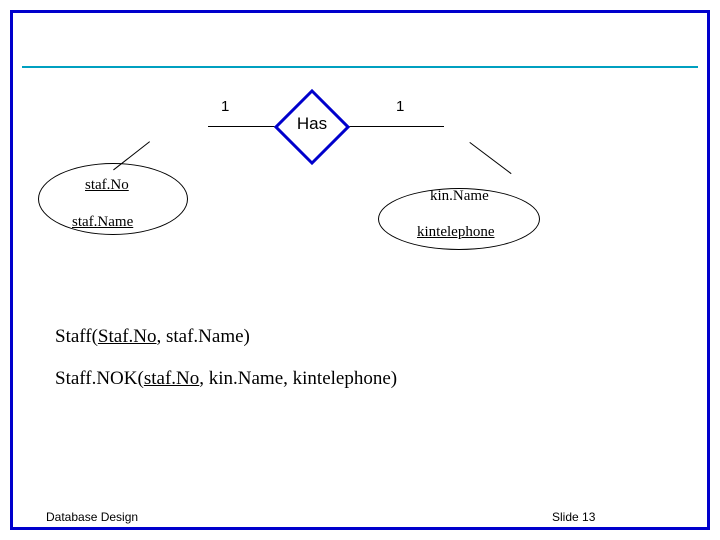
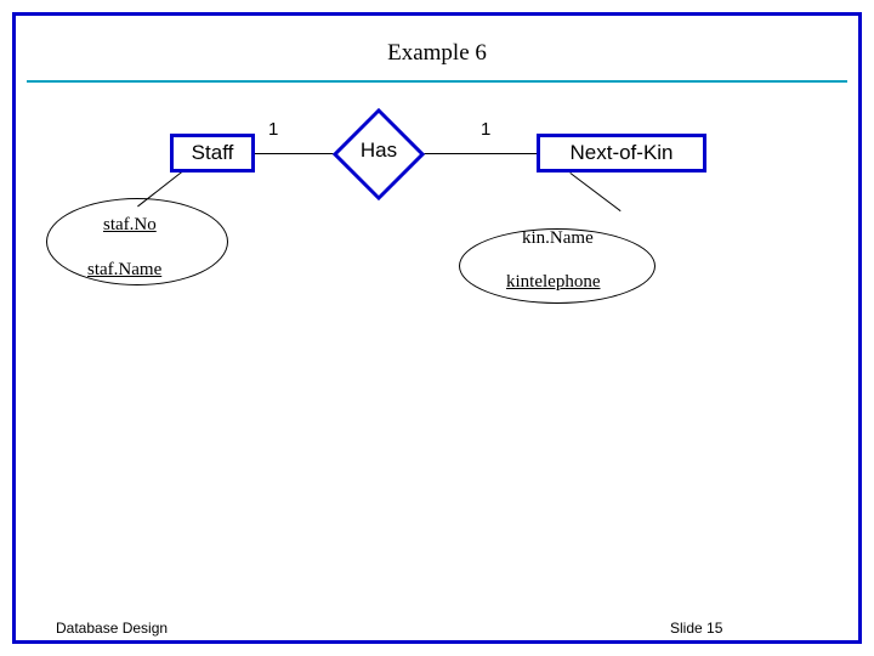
+ Example 6
+ Staff
+ Next-of-Kin
  Has
  1
  1
  staf.No
  staf.Name
  kin.Name
  kintelephone
- Staff(Staf.No, staf.Name)
- Staff.NOK(staf.No, kin.Name, kintelephone)
  Database Design
- Slide 13
+ Slide 15
